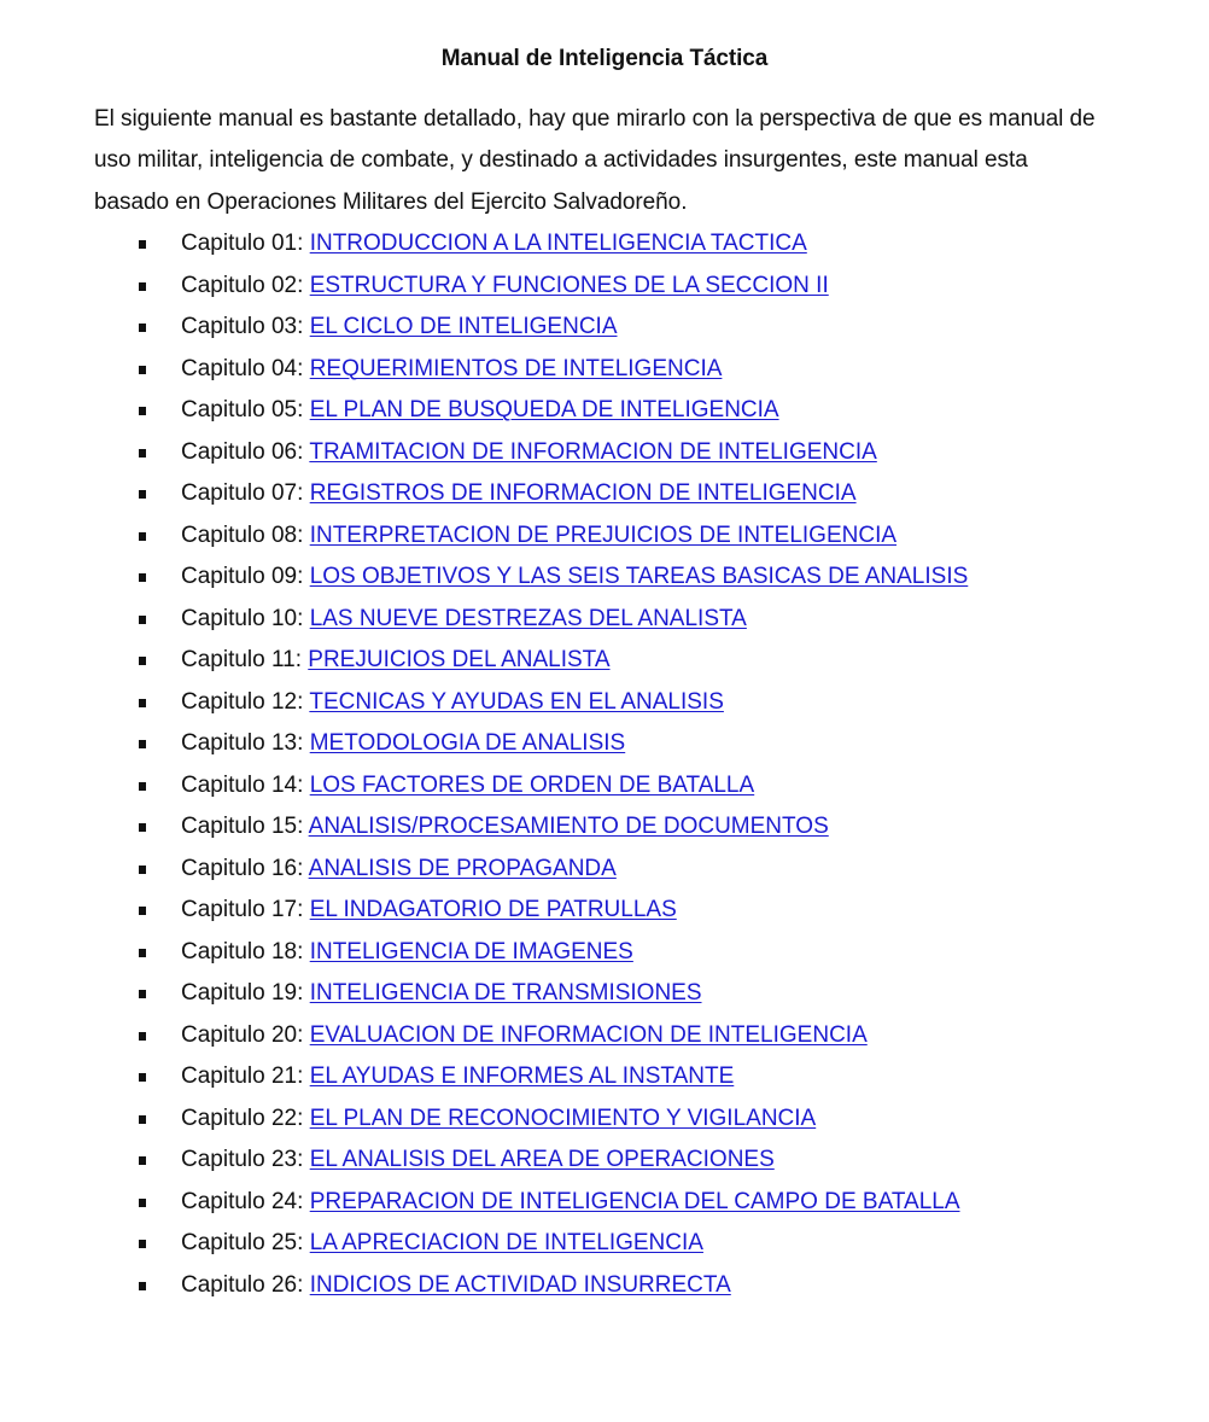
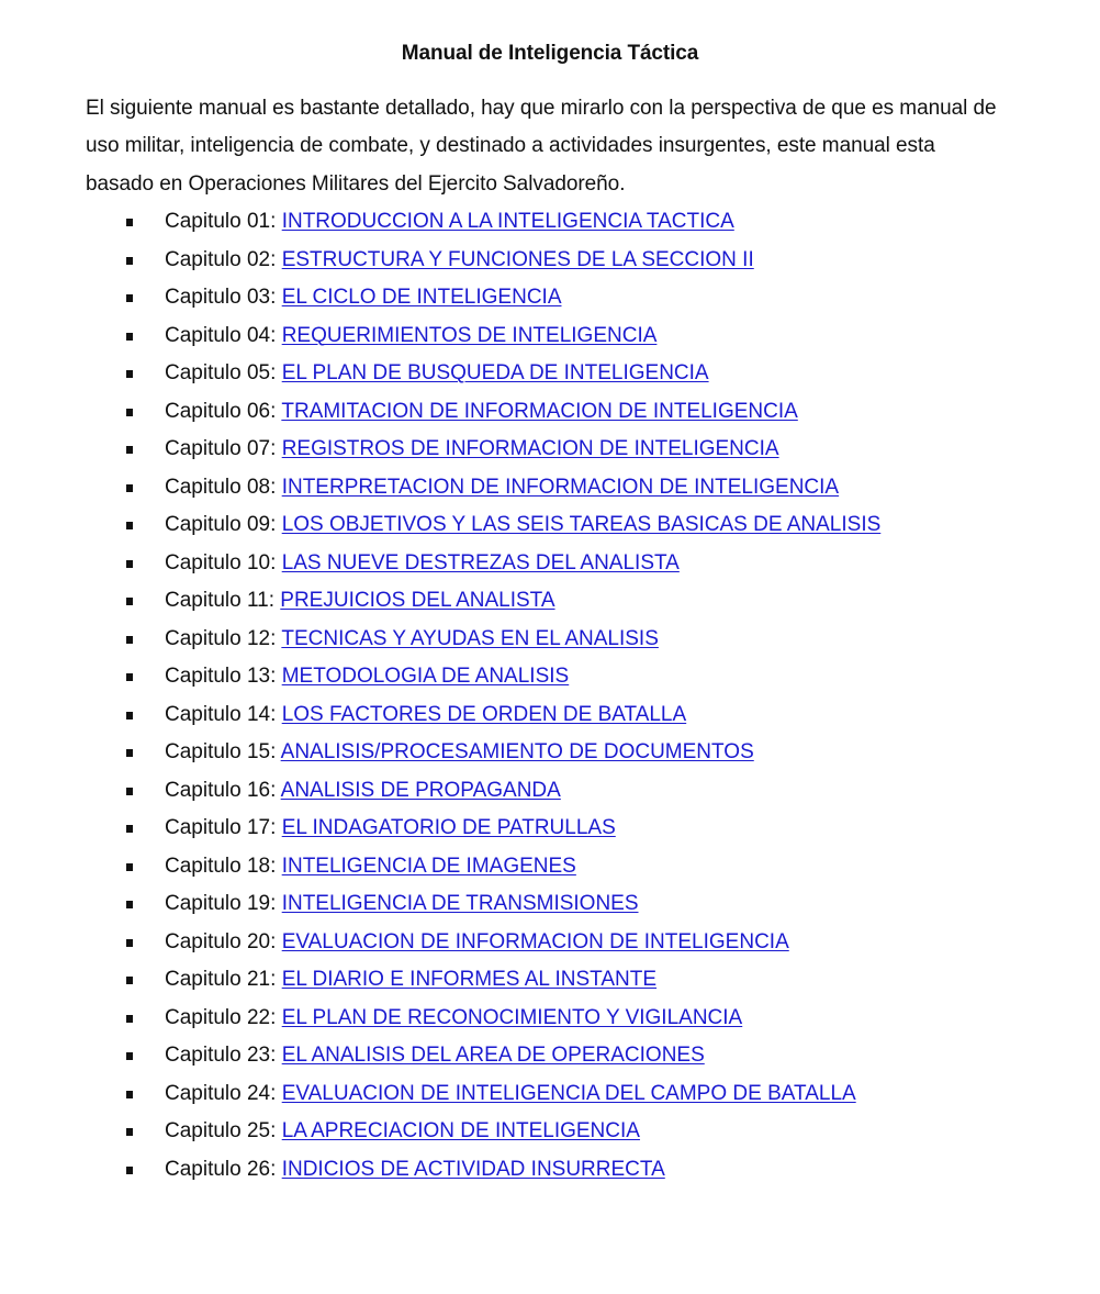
  Manual de Inteligencia Táctica
  El siguiente manual es bastante detallado, hay que mirarlo con la perspectiva de que es manual de uso militar, inteligencia de combate, y destinado a actividades insurgentes, este manual esta basado en Operaciones Militares del Ejercito Salvadoreño.
  Capitulo 01: INTRODUCCION A LA INTELIGENCIA TACTICA
  Capitulo 02: ESTRUCTURA Y FUNCIONES DE LA SECCION II
  Capitulo 03: EL CICLO DE INTELIGENCIA
  Capitulo 04: REQUERIMIENTOS DE INTELIGENCIA
  Capitulo 05: EL PLAN DE BUSQUEDA DE INTELIGENCIA
  Capitulo 06: TRAMITACION DE INFORMACION DE INTELIGENCIA
  Capitulo 07: REGISTROS DE INFORMACION DE INTELIGENCIA
- Capitulo 08: INTERPRETACION DE PREJUICIOS DE INTELIGENCIA
+ Capitulo 08: INTERPRETACION DE INFORMACION DE INTELIGENCIA
  Capitulo 09: LOS OBJETIVOS Y LAS SEIS TAREAS BASICAS DE ANALISIS
  Capitulo 10: LAS NUEVE DESTREZAS DEL ANALISTA
  Capitulo 11: PREJUICIOS DEL ANALISTA
  Capitulo 12: TECNICAS Y AYUDAS EN EL ANALISIS
  Capitulo 13: METODOLOGIA DE ANALISIS
  Capitulo 14: LOS FACTORES DE ORDEN DE BATALLA
  Capitulo 15: ANALISIS/PROCESAMIENTO DE DOCUMENTOS
  Capitulo 16: ANALISIS DE PROPAGANDA
  Capitulo 17: EL INDAGATORIO DE PATRULLAS
  Capitulo 18: INTELIGENCIA DE IMAGENES
  Capitulo 19: INTELIGENCIA DE TRANSMISIONES
  Capitulo 20: EVALUACION DE INFORMACION DE INTELIGENCIA
- Capitulo 21: EL AYUDAS E INFORMES AL INSTANTE
+ Capitulo 21: EL DIARIO E INFORMES AL INSTANTE
  Capitulo 22: EL PLAN DE RECONOCIMIENTO Y VIGILANCIA
  Capitulo 23: EL ANALISIS DEL AREA DE OPERACIONES
- Capitulo 24: PREPARACION DE INTELIGENCIA DEL CAMPO DE BATALLA
+ Capitulo 24: EVALUACION DE INTELIGENCIA DEL CAMPO DE BATALLA
  Capitulo 25: LA APRECIACION DE INTELIGENCIA
  Capitulo 26: INDICIOS DE ACTIVIDAD INSURRECTA
